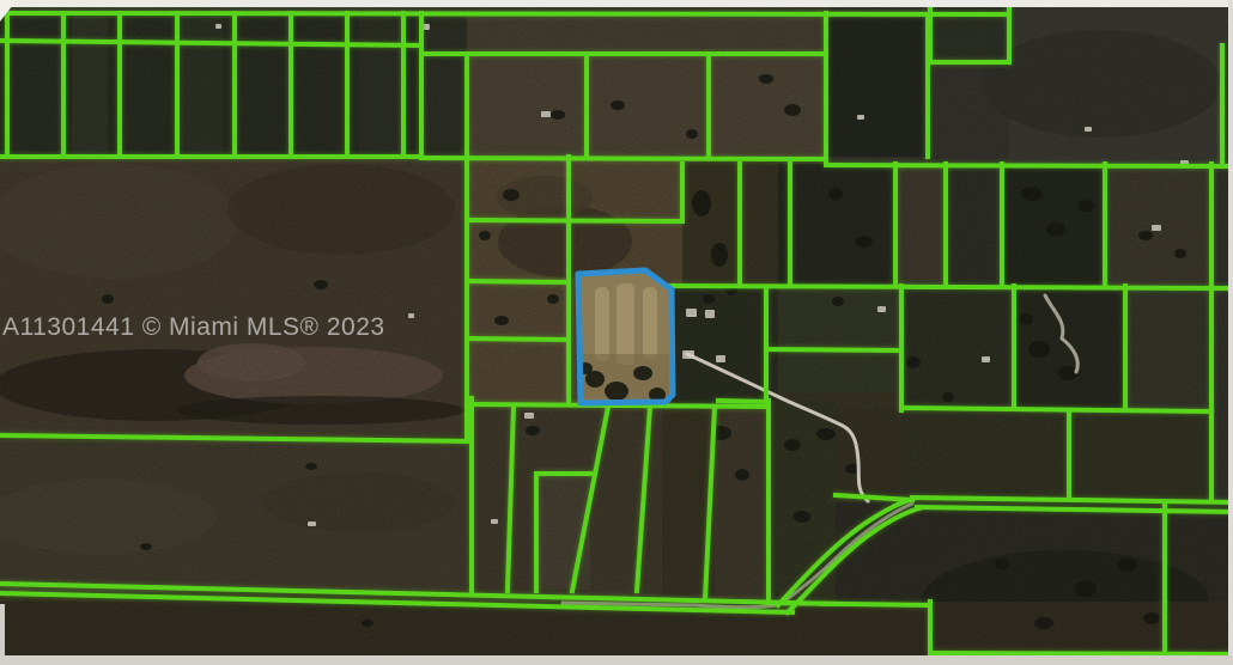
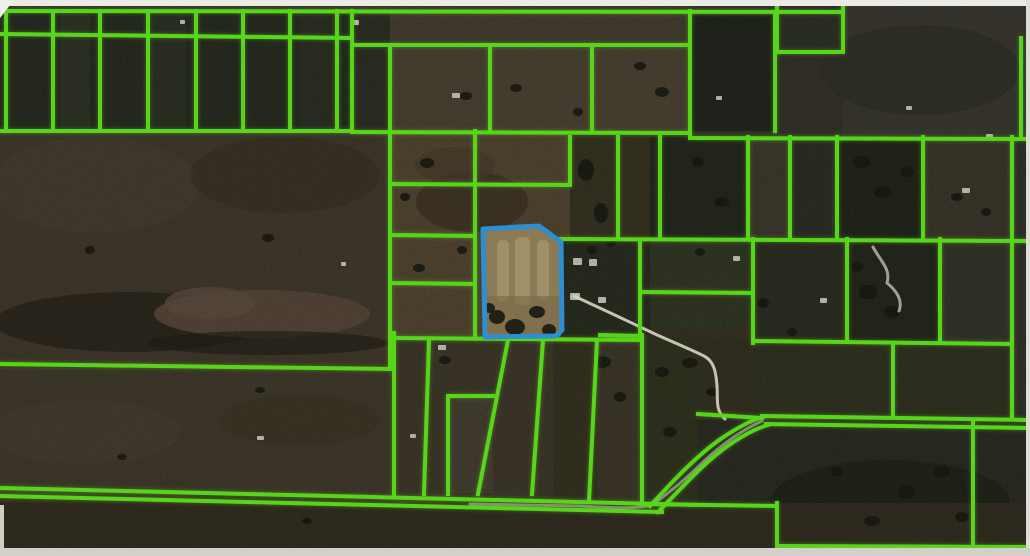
- A11301441 © Miami MLS® 2023
